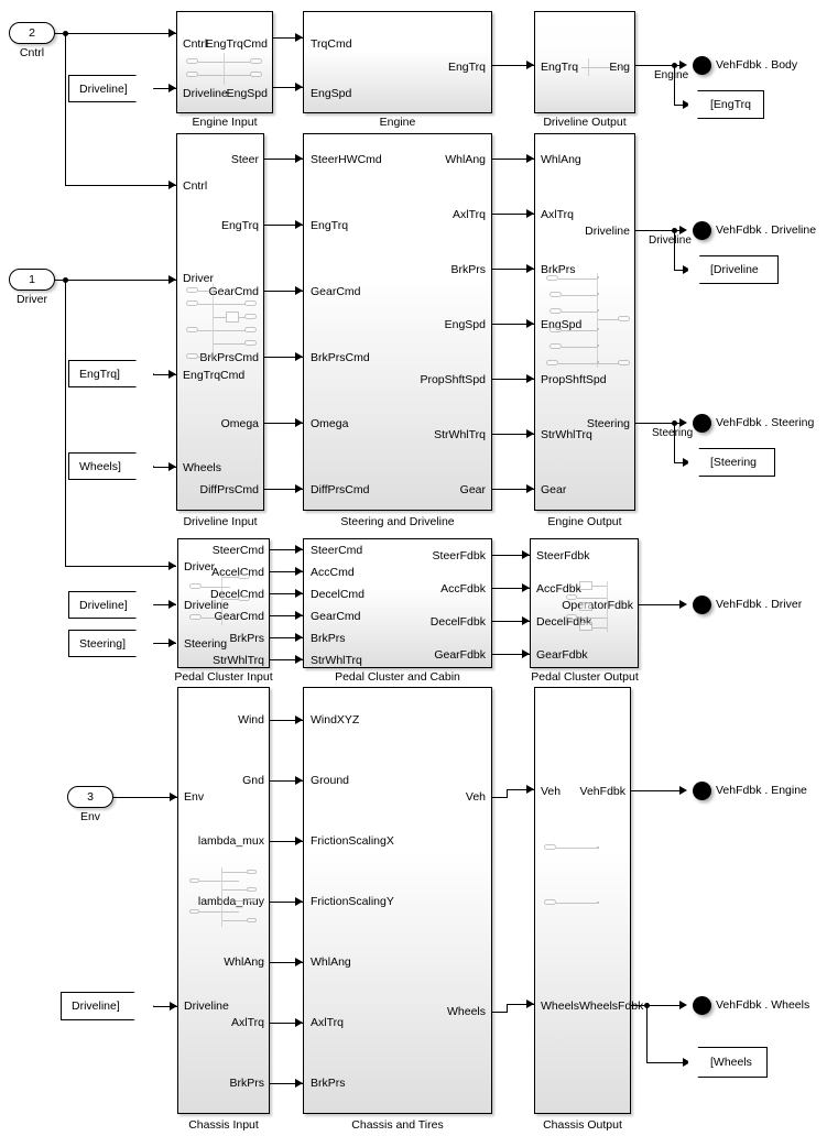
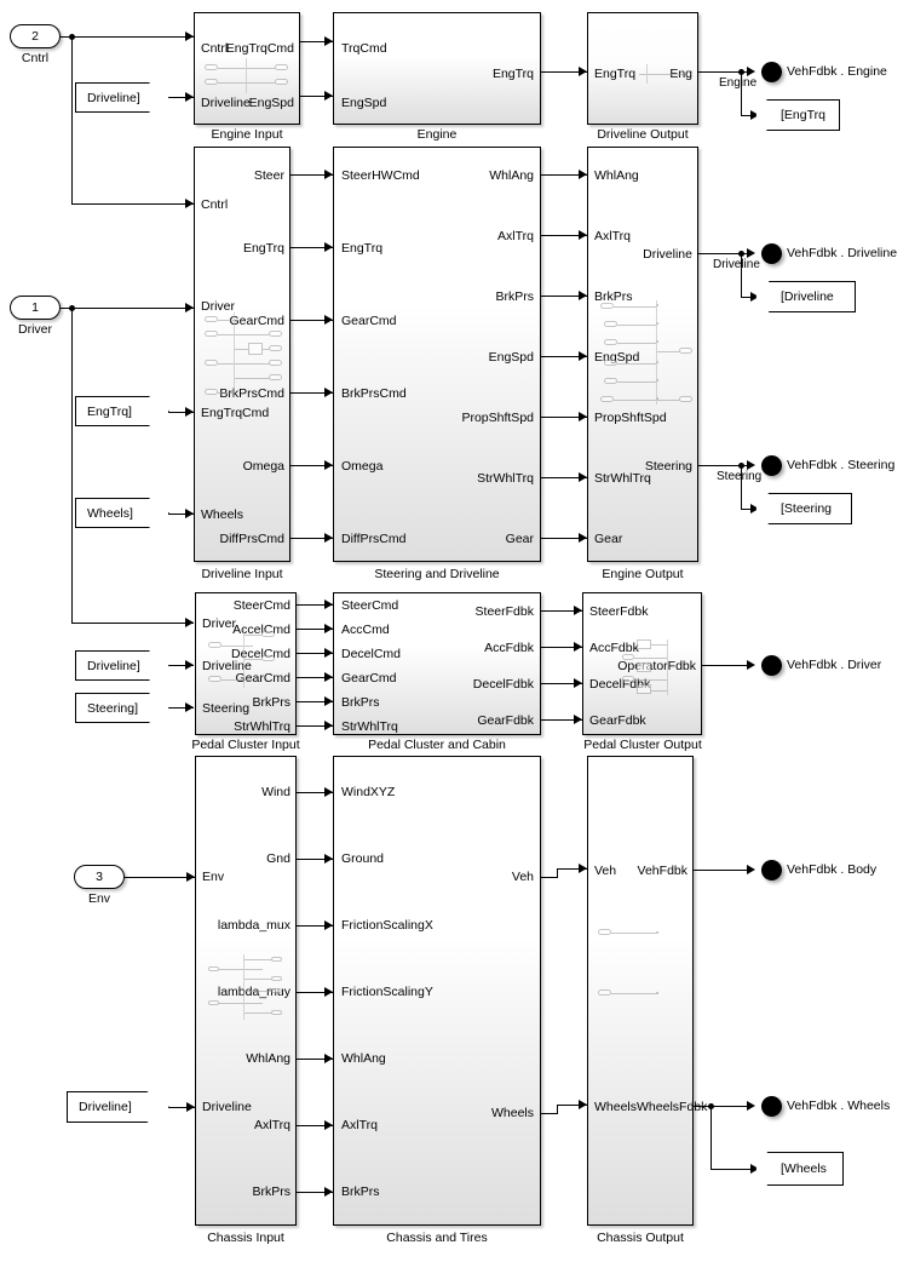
  Engine
  Driveline
  Steering
  2
  Cntrl
  1
  Driver
  3
  Env
  Driveline]
  EngTrq]
  Wheels]
  Driveline]
  Steering]
  Driveline]
  [EngTrq
  [Driveline
  [Steering
  [Wheels
  Cntrl
  Driveline
  EngTrqCmd
  EngSpd
  Engine Input
  TrqCmd
  EngSpd
  EngTrq
  Engine
  EngTrq
  Eng
  Driveline Output
  Cntrl
  Driver
  EngTrqCmd
  Wheels
  Steer
  EngTrq
  GearCmd
  BrkPrsCmd
  Omega
  DiffPrsCmd
  Driveline Input
  SteerHWCmd
  EngTrq
  GearCmd
  BrkPrsCmd
  Omega
  DiffPrsCmd
  WhlAng
  AxlTrq
  BrkPrs
  EngSpd
  PropShftSpd
  StrWhlTrq
  Gear
  Steering and Driveline
  WhlAng
  AxlTrq
  BrkPrs
  EngSpd
  PropShftSpd
  StrWhlTrq
  Gear
  Driveline
  Steering
  Engine Output
  Driver
  Driveline
  Steering
  SteerCmd
  AccelCmd
  DecelCmd
  GearCmd
  BrkPrs
  StrWhlTrq
  Pedal Cluster Input
  SteerCmd
  AccCmd
  DecelCmd
  GearCmd
  BrkPrs
  StrWhlTrq
  SteerFdbk
  AccFdbk
  DecelFdbk
  GearFdbk
  Pedal Cluster and Cabin
  SteerFdbk
  AccFdbk
  DecelFdbk
  GearFdbk
  OperatorFdbk
  Pedal Cluster Output
  Env
  Driveline
  Wind
  Gnd
  lambda_mux
  lambda_muy
  WhlAng
  AxlTrq
  BrkPrs
  Chassis Input
  WindXYZ
  Ground
  FrictionScalingX
  FrictionScalingY
  WhlAng
  AxlTrq
  BrkPrs
  Veh
  Wheels
  Chassis and Tires
  Veh
  WheelsWheelsFdbk
  VehFdbk
  Chassis Output
- VehFdbk . Body
+ VehFdbk . Engine
  VehFdbk . Driveline
  VehFdbk . Steering
  VehFdbk . Driver
- VehFdbk . Engine
+ VehFdbk . Body
  VehFdbk . Wheels
